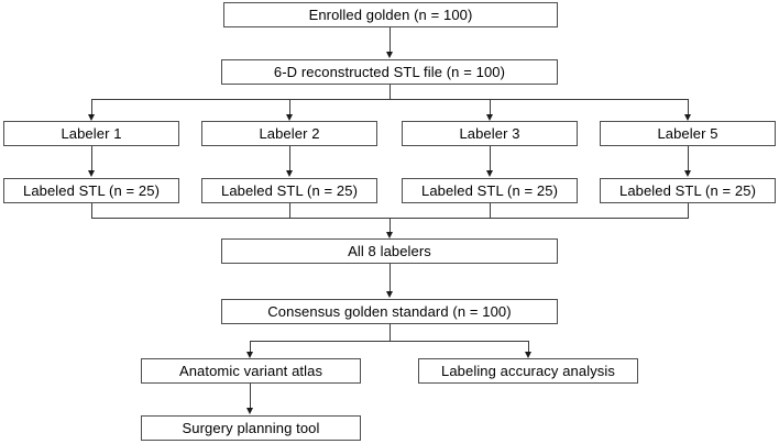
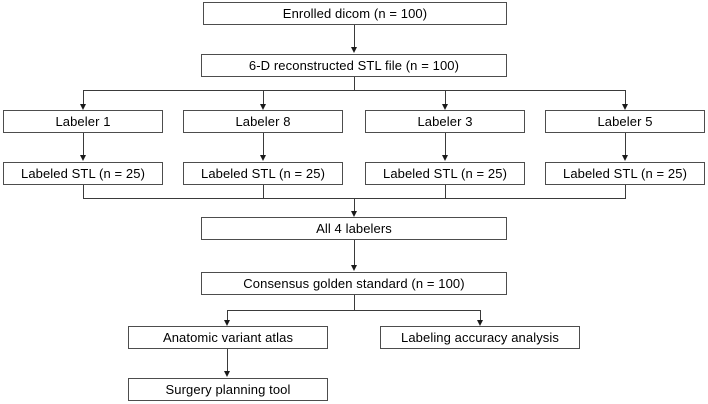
- Enrolled golden (n = 100)
+ Enrolled dicom (n = 100)
  6-D reconstructed STL file (n = 100)
  Labeler 1
- Labeler 2
+ Labeler 8
  Labeler 3
  Labeler 5
  Labeled STL (n = 25)
  Labeled STL (n = 25)
  Labeled STL (n = 25)
  Labeled STL (n = 25)
- All 8 labelers
+ All 4 labelers
  Consensus golden standard (n = 100)
  Anatomic variant atlas
  Labeling accuracy analysis
  Surgery planning tool
